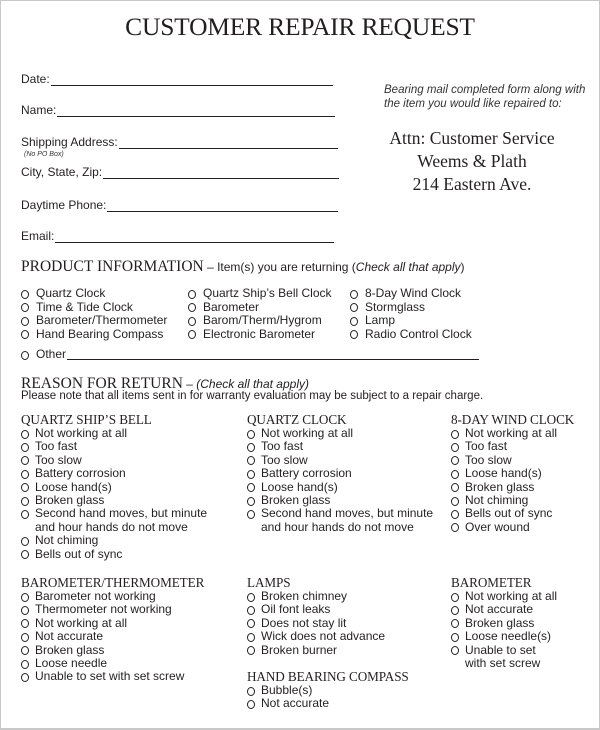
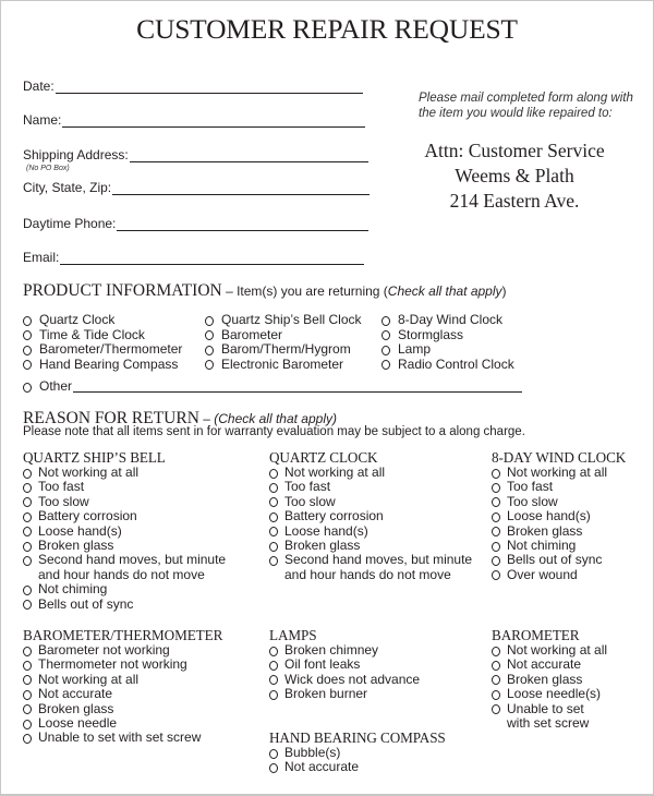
  CUSTOMER REPAIR REQUEST
  Date:
  Name:
  Shipping Address:
  City, State, Zip:
  Daytime Phone:
  Email:
- Bearing mail completed form along with
+ Please mail completed form along with
  the item you would like repaired to:
  Attn: Customer Service
  Weems & Plath
  214 Eastern Ave.
  PRODUCT INFORMATION – Item(s) you are returning (Check all that apply)
  Quartz Clock
  Time & Tide Clock
  Barometer/Thermometer
  Hand Bearing Compass
  Quartz Ship’s Bell Clock
  Barometer
  Barom/Therm/Hygrom
  Electronic Barometer
  8-Day Wind Clock
  Stormglass
  Lamp
  Radio Control Clock
  Other
  REASON FOR RETURN – (Check all that apply)
- Please note that all items sent in for warranty evaluation may be subject to a repair charge.
+ Please note that all items sent in for warranty evaluation may be subject to a along charge.
  QUARTZ SHIP’S BELL
  Not working at all
  Too fast
  Too slow
  Battery corrosion
  Loose hand(s)
  Broken glass
  Second hand moves, but minute
  and hour hands do not move
  Not chiming
  Bells out of sync
  QUARTZ CLOCK
  Not working at all
  Too fast
  Too slow
  Battery corrosion
  Loose hand(s)
  Broken glass
  Second hand moves, but minute
  and hour hands do not move
  8-DAY WIND CLOCK
  Not working at all
  Too fast
  Too slow
  Loose hand(s)
  Broken glass
  Not chiming
  Bells out of sync
  Over wound
  BAROMETER/THERMOMETER
  Barometer not working
  Thermometer not working
  Not working at all
  Not accurate
  Broken glass
  Loose needle
  Unable to set with set screw
  LAMPS
  Broken chimney
  Oil font leaks
- Does not stay lit
  Wick does not advance
  Broken burner
  BAROMETER
  Not working at all
  Not accurate
  Broken glass
  Loose needle(s)
  Unable to set
  with set screw
  HAND BEARING COMPASS
  Bubble(s)
  Not accurate
